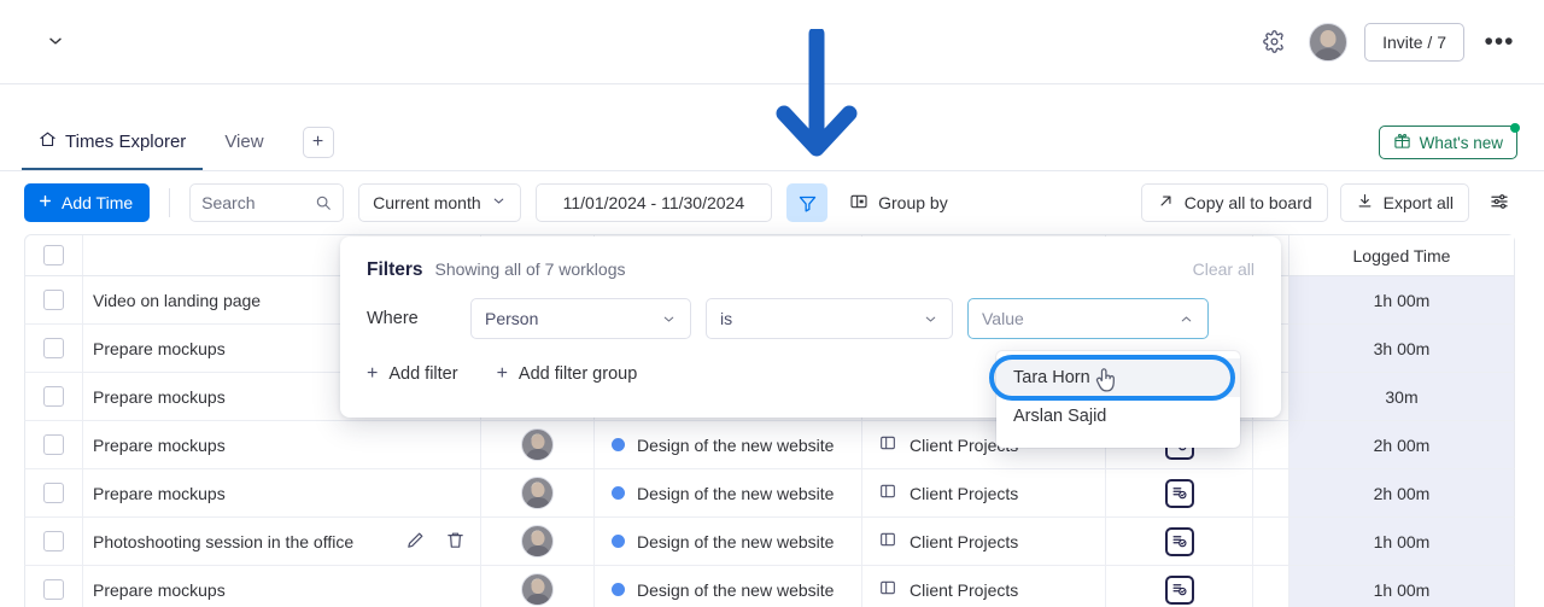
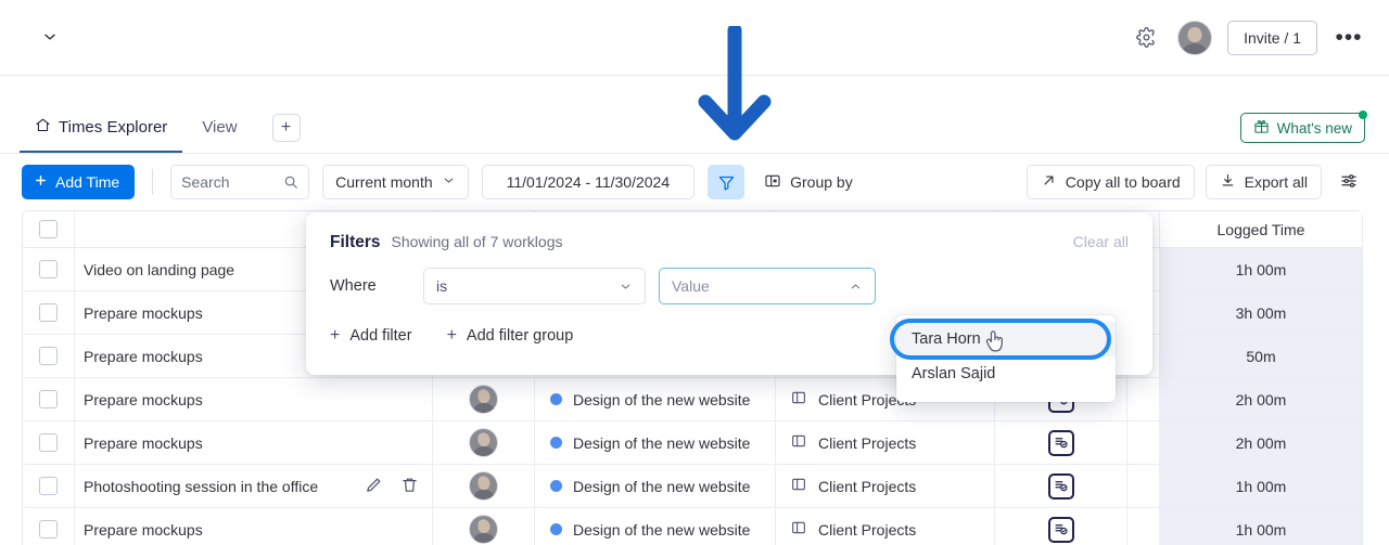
- Invite / 7
+ Invite / 1
  •••
  Times Explorer
  View
  +
  What's new
  Add Time
  Search
  Current month
  11/01/2024 - 11/30/2024
  Group by
  Copy all to board
  Export all
  Logged Time
  Video on landing page
  1h 00m
  Prepare mockups
  3h 00m
  Prepare mockups
- 30m
+ 50m
  Prepare mockups
  Design of the new website
  Client Proje
  2h 00m
  Prepare mockups
  Design of the new website
  Client Projects
  2h 00m
  Photoshooting session in the office
  Design of the new website
  Client Projects
  1h 00m
  Prepare mockups
  Design of the new website
  Client Projects
  1h 00m
  Filters
  Showing all of 7 worklogs
  Clear all
  Where
- Person
  is
  Value
  +
  Add filter
  +
  Add filter group
  Tara Horn
  Arslan Sajid
